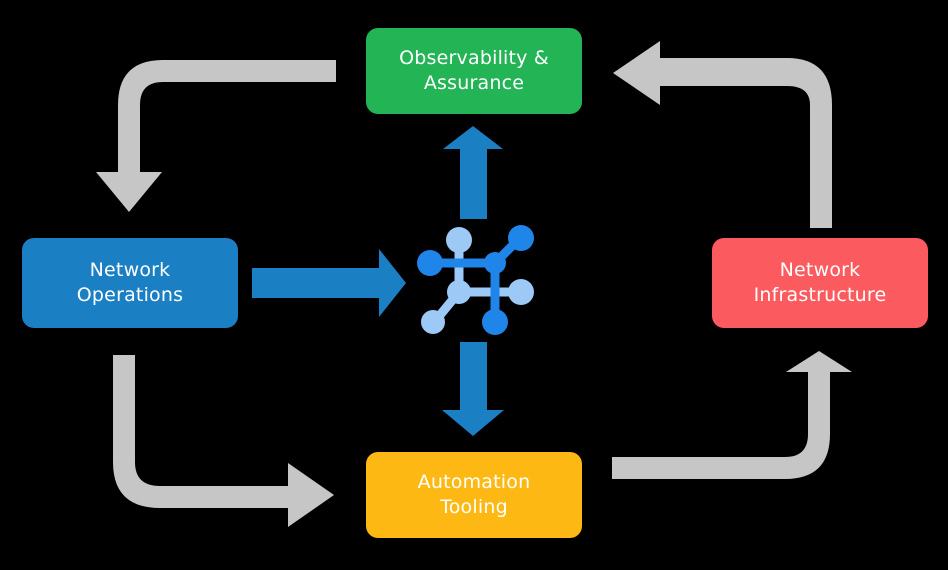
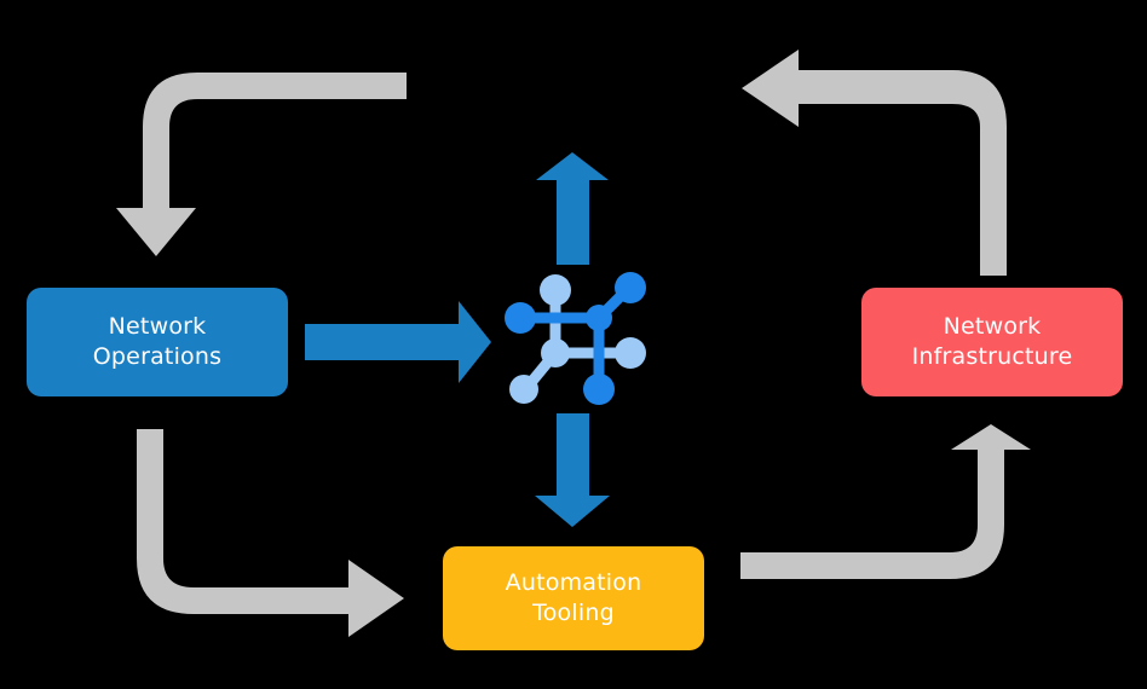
- Observability &
- Assurance
  Network
  Operations
  Network
  Infrastructure
  Automation
  Tooling
